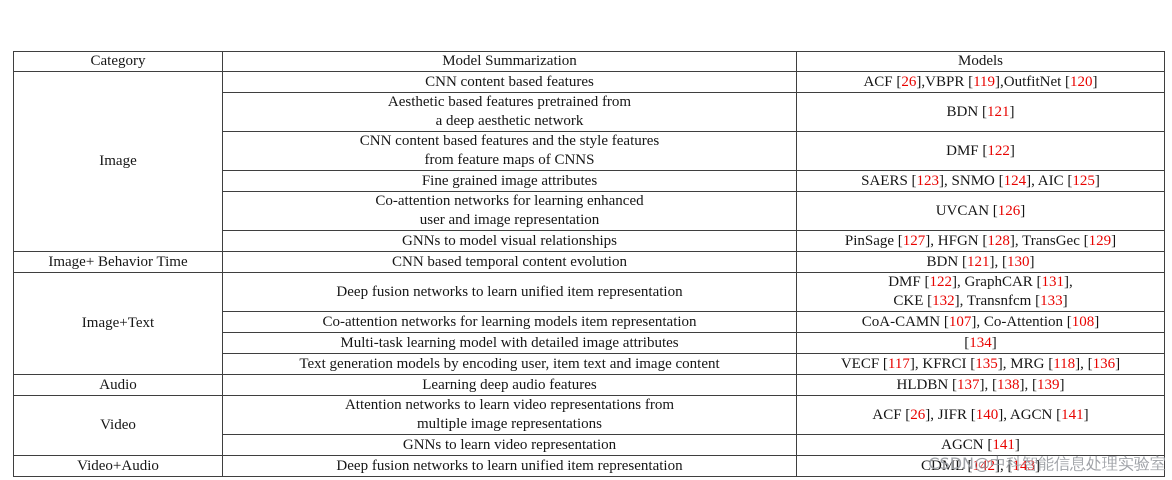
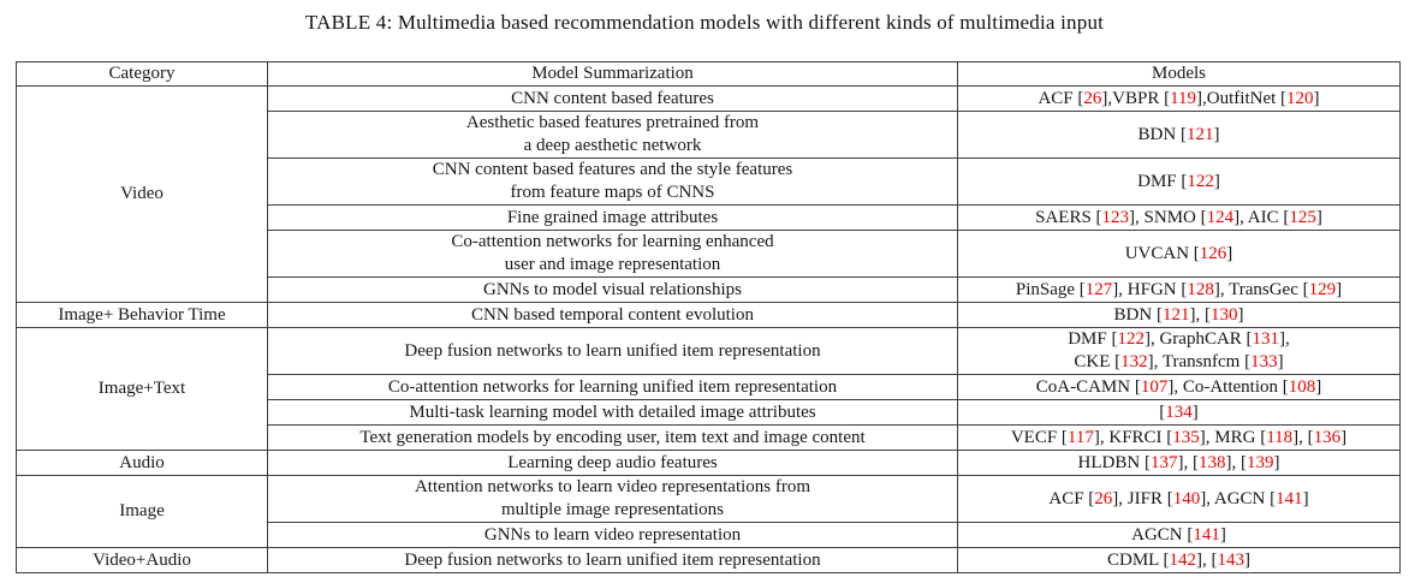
+ TABLE 4: Multimedia based recommendation models with different kinds of multimedia input
  Category	Model Summarization	Models
- Image	CNN content based features	ACF [26],VBPR [119],OutfitNet [120]
+ Video	CNN content based features	ACF [26],VBPR [119],OutfitNet [120]
  Aesthetic based features pretrained froma deep aesthetic network	BDN [121]
  CNN content based features and the style featuresfrom feature maps of CNNS	DMF [122]
  Fine grained image attributes	SAERS [123], SNMO [124], AIC [125]
  Co-attention networks for learning enhanceduser and image representation	UVCAN [126]
  GNNs to model visual relationships	PinSage [127], HFGN [128], TransGec [129]
  Image+ Behavior Time	CNN based temporal content evolution	BDN [121], [130]
  Image+Text	Deep fusion networks to learn unified item representation	DMF [122], GraphCAR [131],CKE [132], Transnfcm [133]
- Co-attention networks for learning models item representation	CoA-CAMN [107], Co-Attention [108]
+ Co-attention networks for learning unified item representation	CoA-CAMN [107], Co-Attention [108]
  Multi-task learning model with detailed image attributes	[134]
  Text generation models by encoding user, item text and image content	VECF [117], KFRCI [135], MRG [118], [136]
  Audio	Learning deep audio features	HLDBN [137], [138], [139]
- Video	Attention networks to learn video representations frommultiple image representations	ACF [26], JIFR [140], AGCN [141]
+ Image	Attention networks to learn video representations frommultiple image representations	ACF [26], JIFR [140], AGCN [141]
  GNNs to learn video representation	AGCN [141]
  Video+Audio	Deep fusion networks to learn unified item representation	CDML [142], [143]
- CSDN@中科智能信息处理实验室
